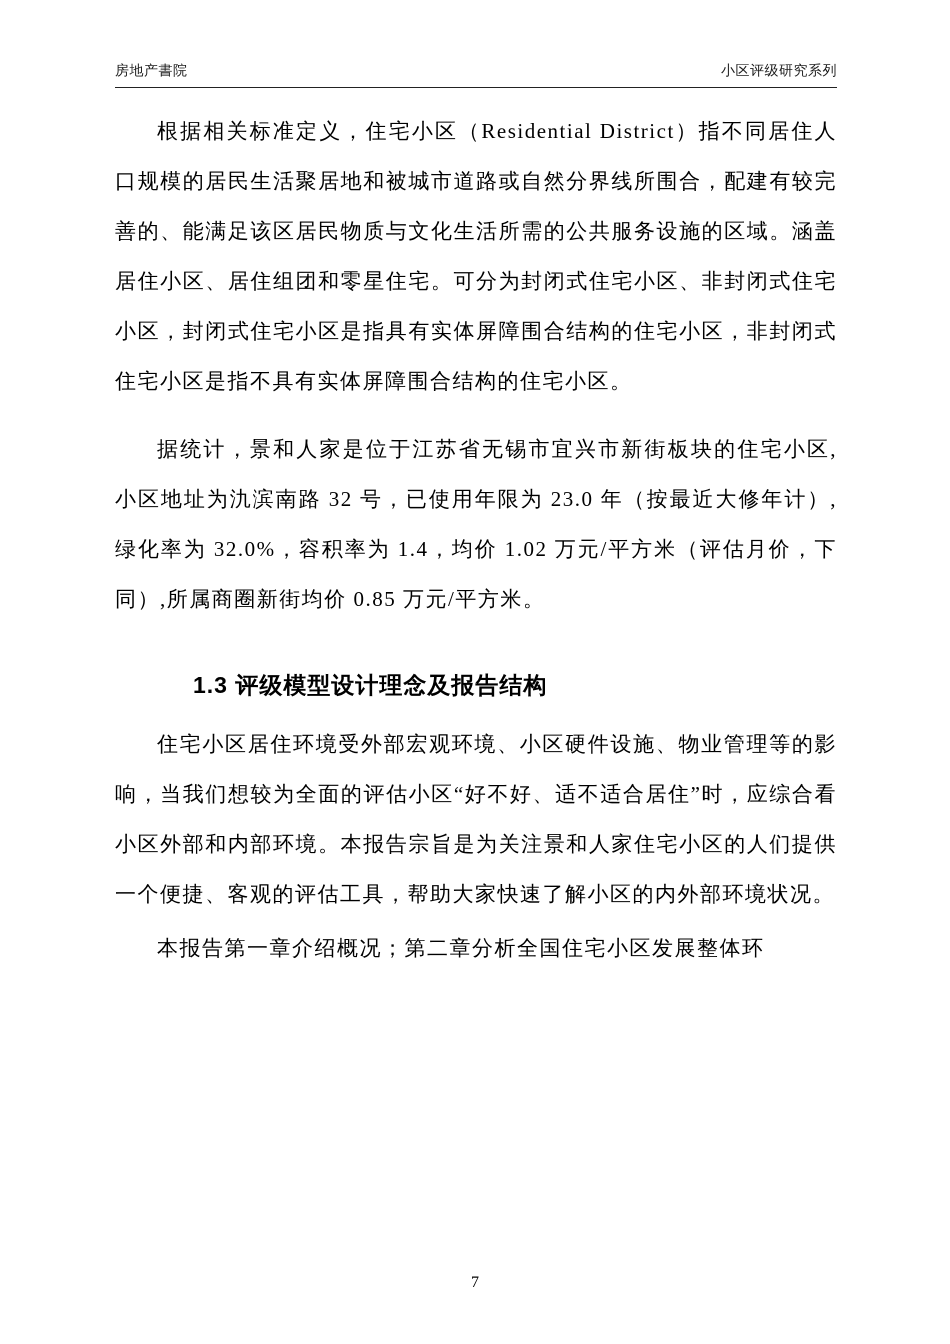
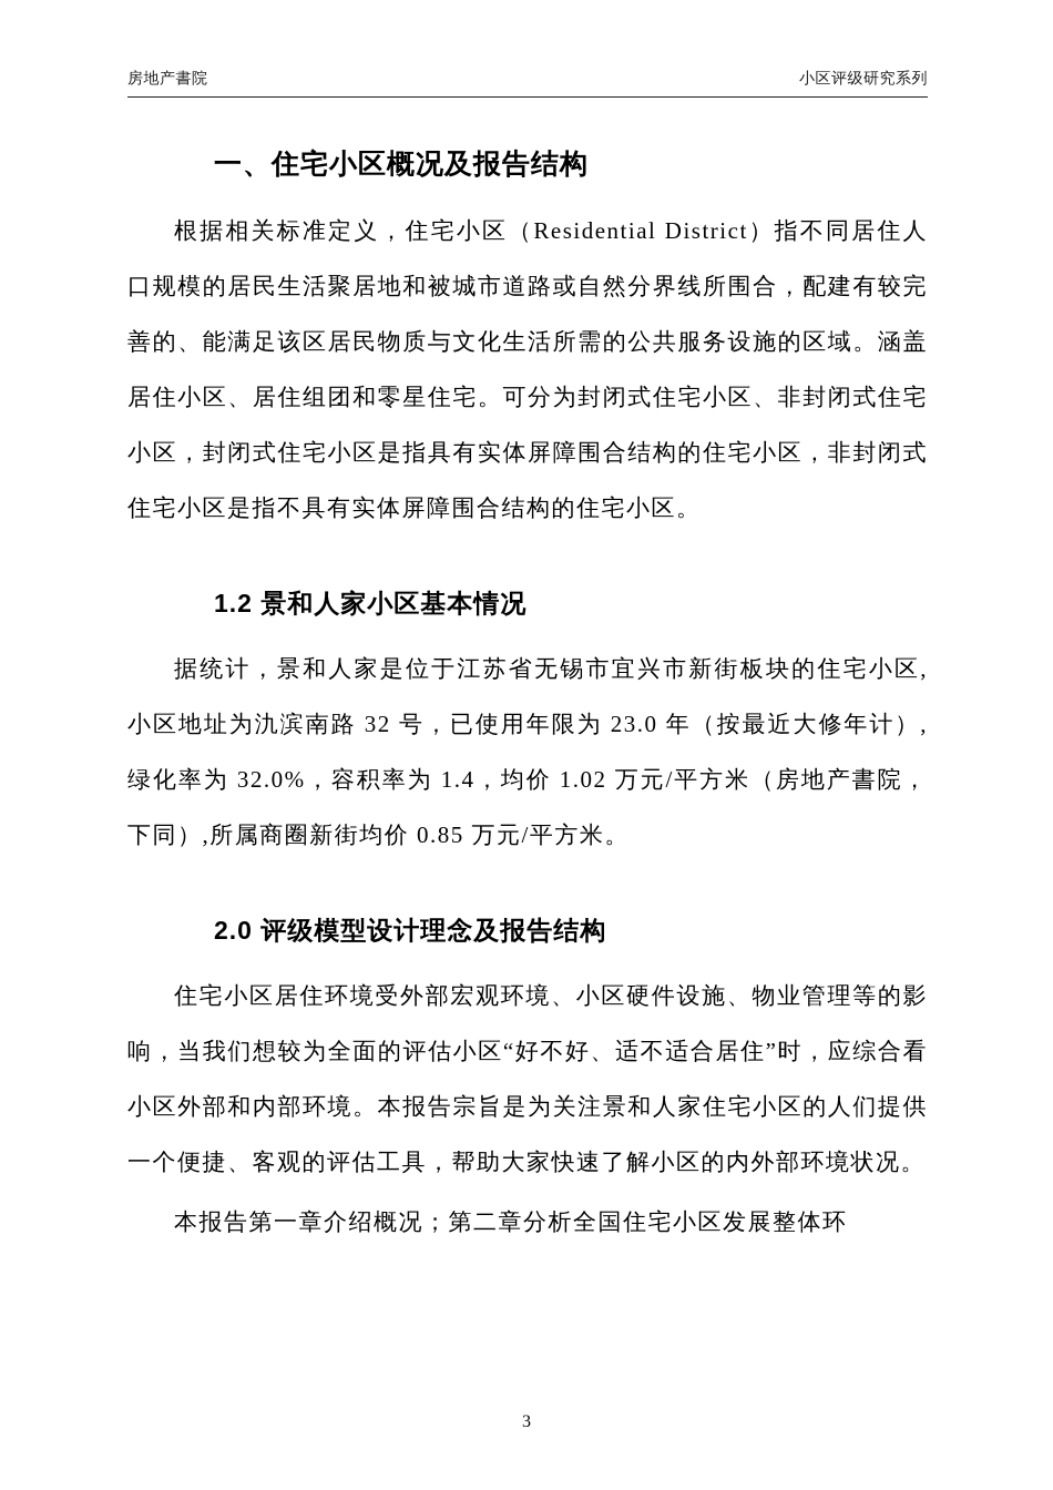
  房地产書院
  小区评级研究系列
+ 一、住宅小区概况及报告结构
  根据相关标准定义，住宅小区（Residential District）指不同居住人口规模的居民生活聚居地和被城市道路或自然分界线所围合，配建有较完善的、能满足该区居民物质与文化生活所需的公共服务设施的区域。涵盖居住小区、居住组团和零星住宅。可分为封闭式住宅小区、非封闭式住宅小区，封闭式住宅小区是指具有实体屏障围合结构的住宅小区，非封闭式住宅小区是指不具有实体屏障围合结构的住宅小区。
+ 1.2 景和人家小区基本情况
- 据统计，景和人家是位于江苏省无锡市宜兴市新街板块的住宅小区,小区地址为氿滨南路 32 号，已使用年限为 23.0 年（按最近大修年计）,绿化率为 32.0%，容积率为 1.4，均价 1.02 万元/平方米（评估月价，下同）,所属商圈新街均价 0.85 万元/平方米。
+ 据统计，景和人家是位于江苏省无锡市宜兴市新街板块的住宅小区,小区地址为氿滨南路 32 号，已使用年限为 23.0 年（按最近大修年计）,绿化率为 32.0%，容积率为 1.4，均价 1.02 万元/平方米（房地产書院，下同）,所属商圈新街均价 0.85 万元/平方米。
- 1.3 评级模型设计理念及报告结构
+ 2.0 评级模型设计理念及报告结构
  住宅小区居住环境受外部宏观环境、小区硬件设施、物业管理等的影响，当我们想较为全面的评估小区“好不好、适不适合居住”时，应综合看小区外部和内部环境。本报告宗旨是为关注景和人家住宅小区的人们提供一个便捷、客观的评估工具，帮助大家快速了解小区的内外部环境状况。
  本报告第一章介绍概况；第二章分析全国住宅小区发展整体环
- 7
+ 3
